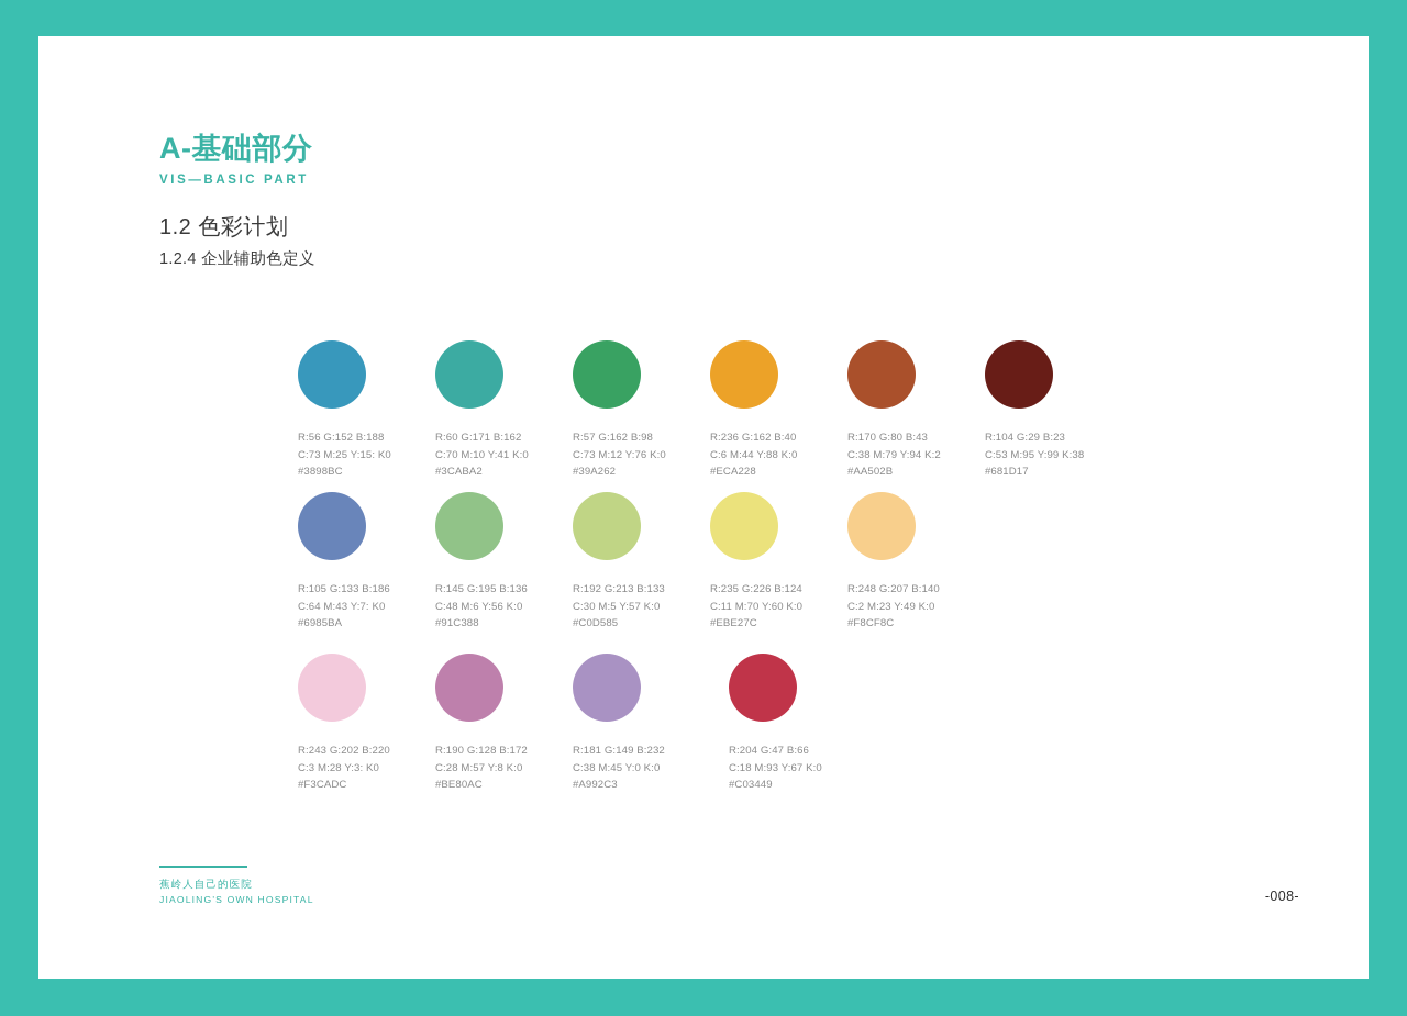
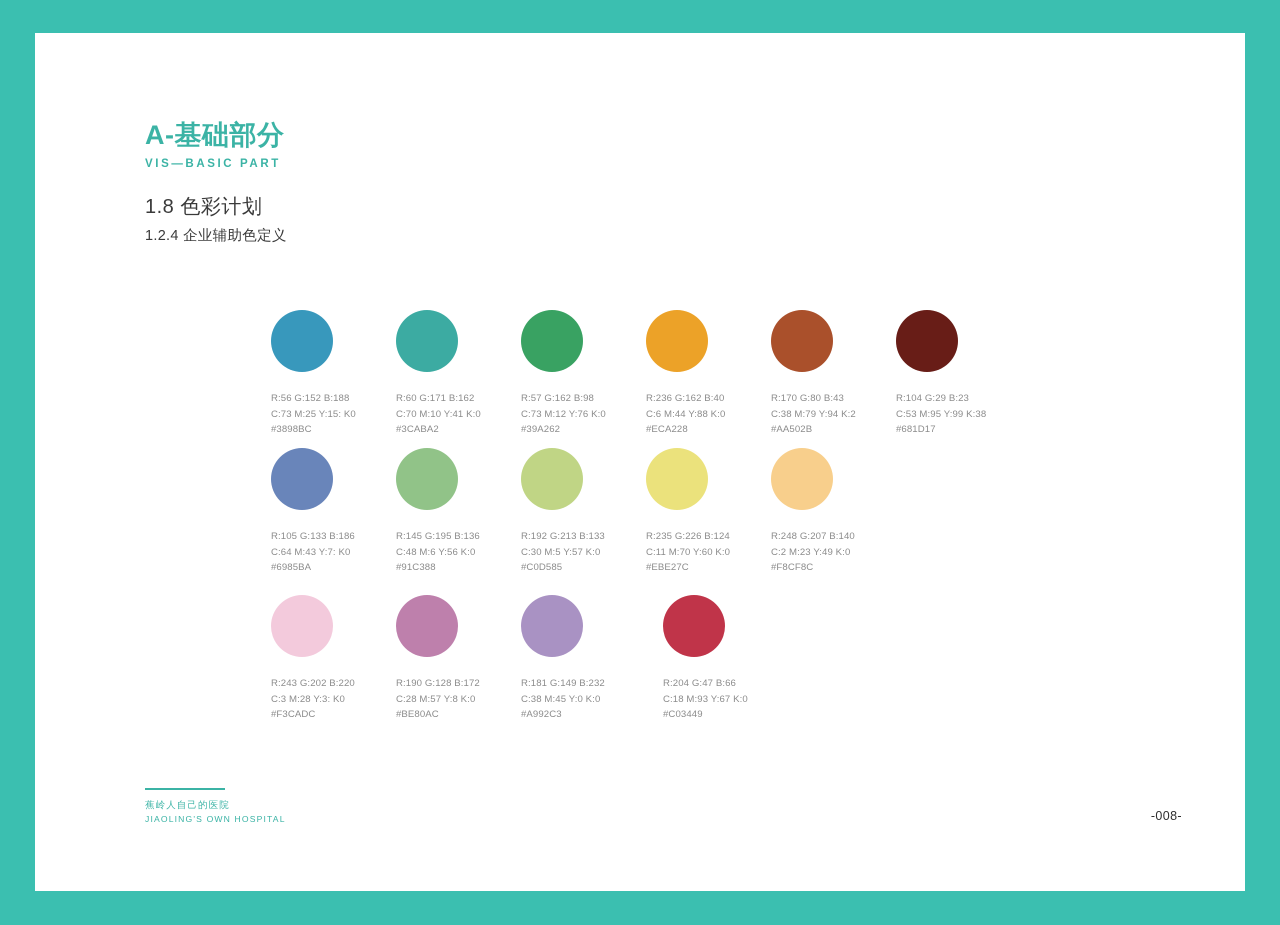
  A-基础部分
  VIS—BASIC PART
- 1.2 色彩计划
+ 1.8 色彩计划
  1.2.4 企业辅助色定义
  R:56 G:152 B:188
  C:73 M:25 Y:15: K0
  #3898BC
  R:60 G:171 B:162
  C:70 M:10 Y:41 K:0
  #3CABA2
  R:57 G:162 B:98
  C:73 M:12 Y:76 K:0
  #39A262
  R:236 G:162 B:40
  C:6 M:44 Y:88 K:0
  #ECA228
  R:170 G:80 B:43
  C:38 M:79 Y:94 K:2
  #AA502B
  R:104 G:29 B:23
  C:53 M:95 Y:99 K:38
  #681D17
  R:105 G:133 B:186
  C:64 M:43 Y:7: K0
  #6985BA
  R:145 G:195 B:136
  C:48 M:6 Y:56 K:0
  #91C388
  R:192 G:213 B:133
  C:30 M:5 Y:57 K:0
  #C0D585
  R:235 G:226 B:124
  C:11 M:70 Y:60 K:0
  #EBE27C
  R:248 G:207 B:140
  C:2 M:23 Y:49 K:0
  #F8CF8C
  R:243 G:202 B:220
  C:3 M:28 Y:3: K0
  #F3CADC
  R:190 G:128 B:172
  C:28 M:57 Y:8 K:0
  #BE80AC
  R:181 G:149 B:232
  C:38 M:45 Y:0 K:0
  #A992C3
  R:204 G:47 B:66
  C:18 M:93 Y:67 K:0
  #C03449
  蕉岭人自己的医院
  JIAOLING'S OWN HOSPITAL
  -008-
